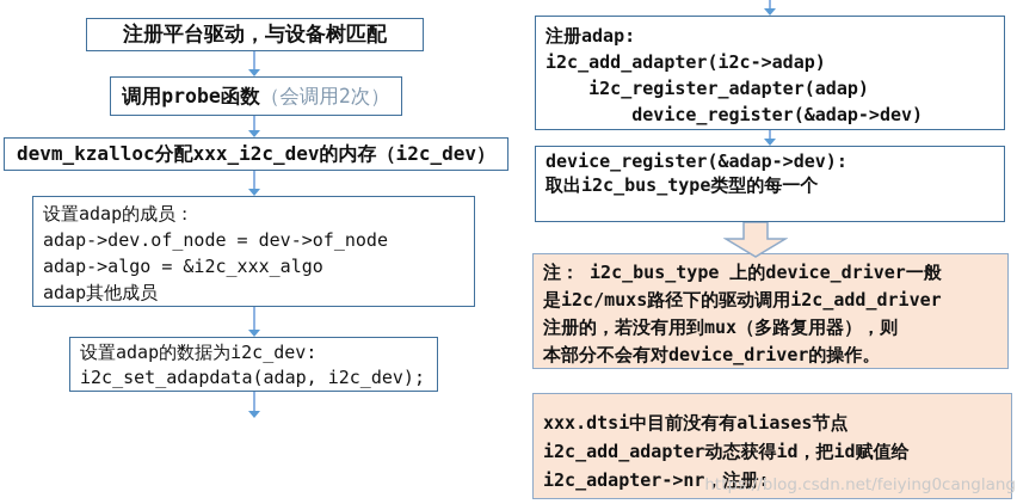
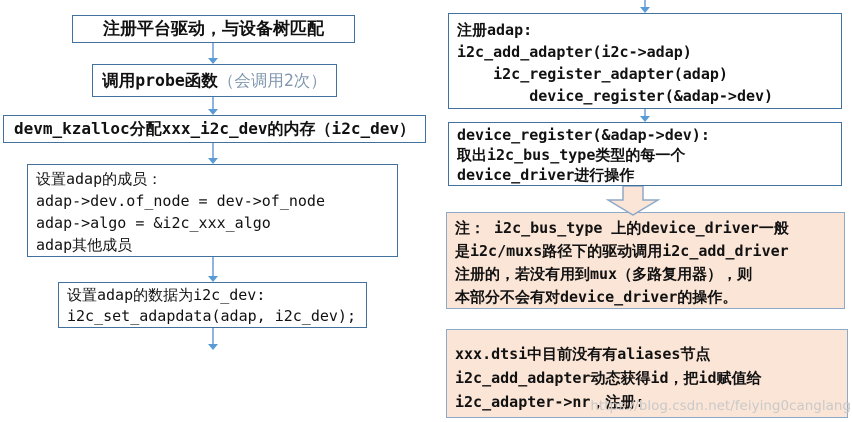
  注册平台驱动，与设备树匹配
  调用probe函数
  （会调用2次）
  devm_kzalloc分配xxx_i2c_dev的内存（i2c_dev）
  设置adap的成员：
  adap->dev.of_node = dev->of_node
  adap->algo = &i2c_xxx_algo
  adap其他成员
  设置adap的数据为i2c_dev:
  i2c_set_adapdata(adap, i2c_dev);
  注册adap:
  i2c_add_adapter(i2c->adap)
  i2c_register_adapter(adap)
  device_register(&adap->dev)
  device_register(&adap->dev):
  取出i2c_bus_type类型的每一个
+ device_driver进行操作
  注： i2c_bus_type 上的device_driver一般
  是i2c/muxs路径下的驱动调用i2c_add_driver
  注册的，若没有用到mux（多路复用器），则
  本部分不会有对device_driver的操作。
  xxx.dtsi中目前没有有aliases节点
  i2c_add_adapter动态获得id，把id赋值给
  i2c_adapter->nr，注册:
  https://blog.csdn.net/feiying0canglang
